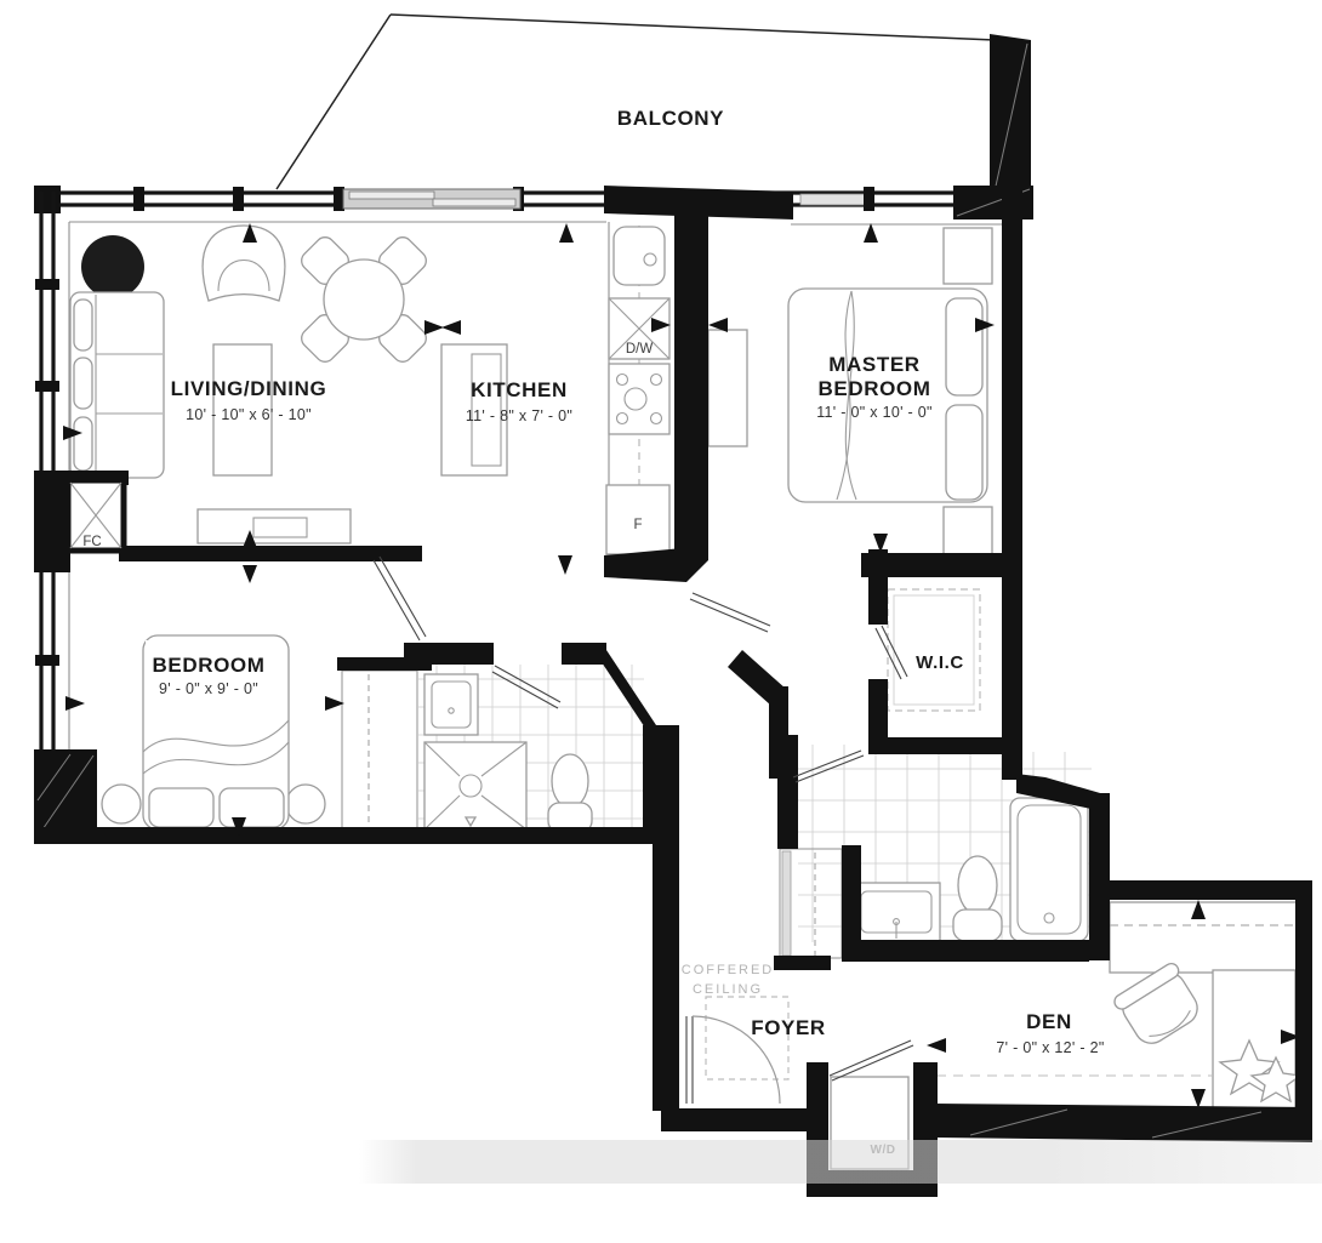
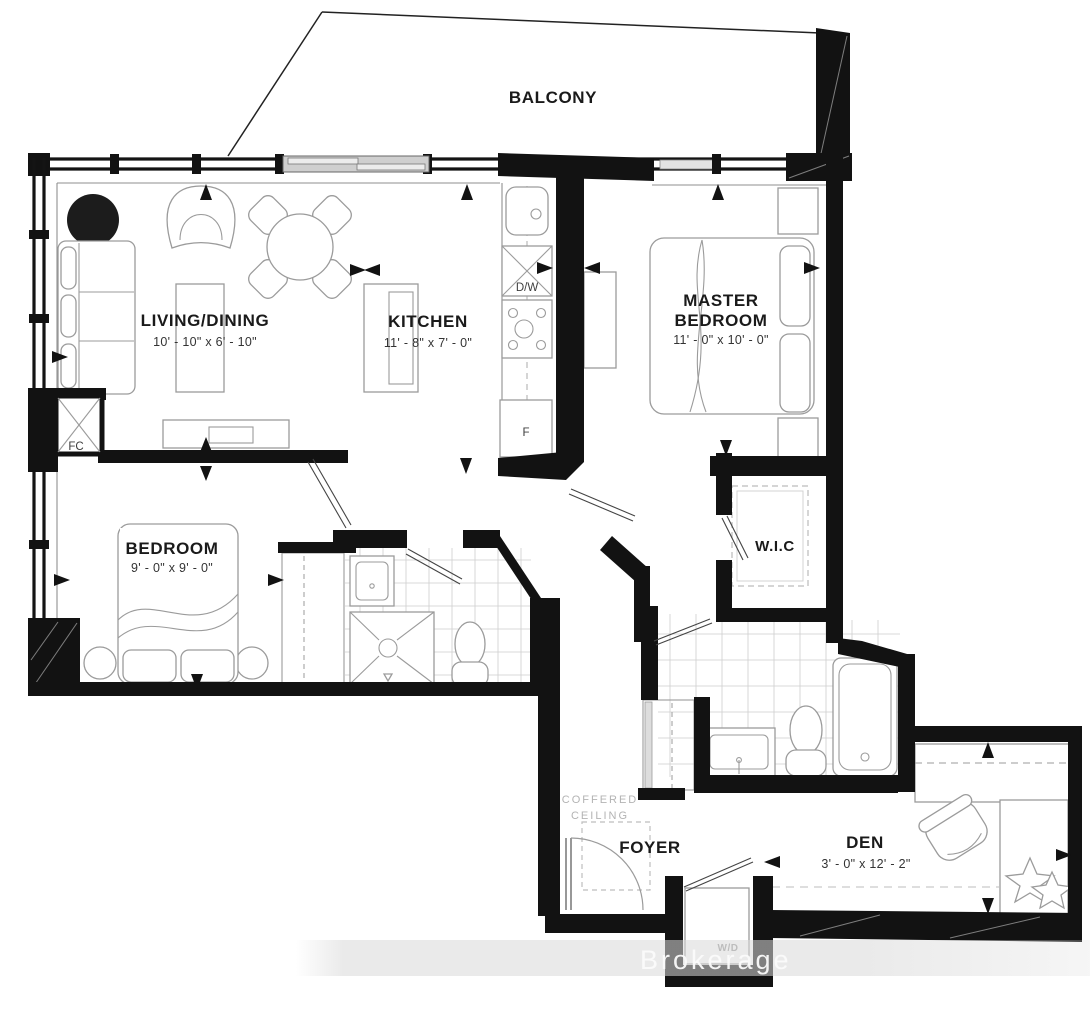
  BALCONY
  LIVING/DINING
  10' - 10" x 6' - 10"
  KITCHEN
  11' - 8" x 7' - 0"
  MASTER
  BEDROOM
  11' - 0" x 10' - 0"
  BEDROOM
  9' - 0" x 9' - 0"
  W.I.C
  FOYER
  DEN
- 7' - 0" x 12' - 2"
+ 3' - 0" x 12' - 2"
  COFFERED
  CEILING
  D/W
  F
  FC
+ Brokerage
